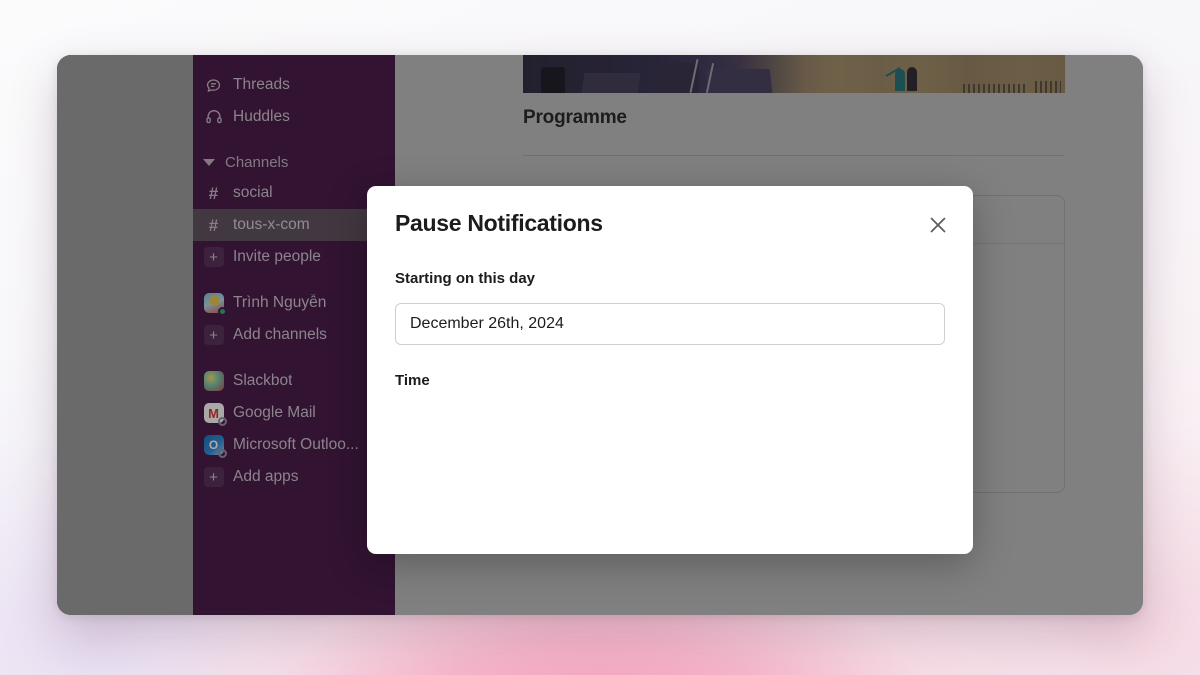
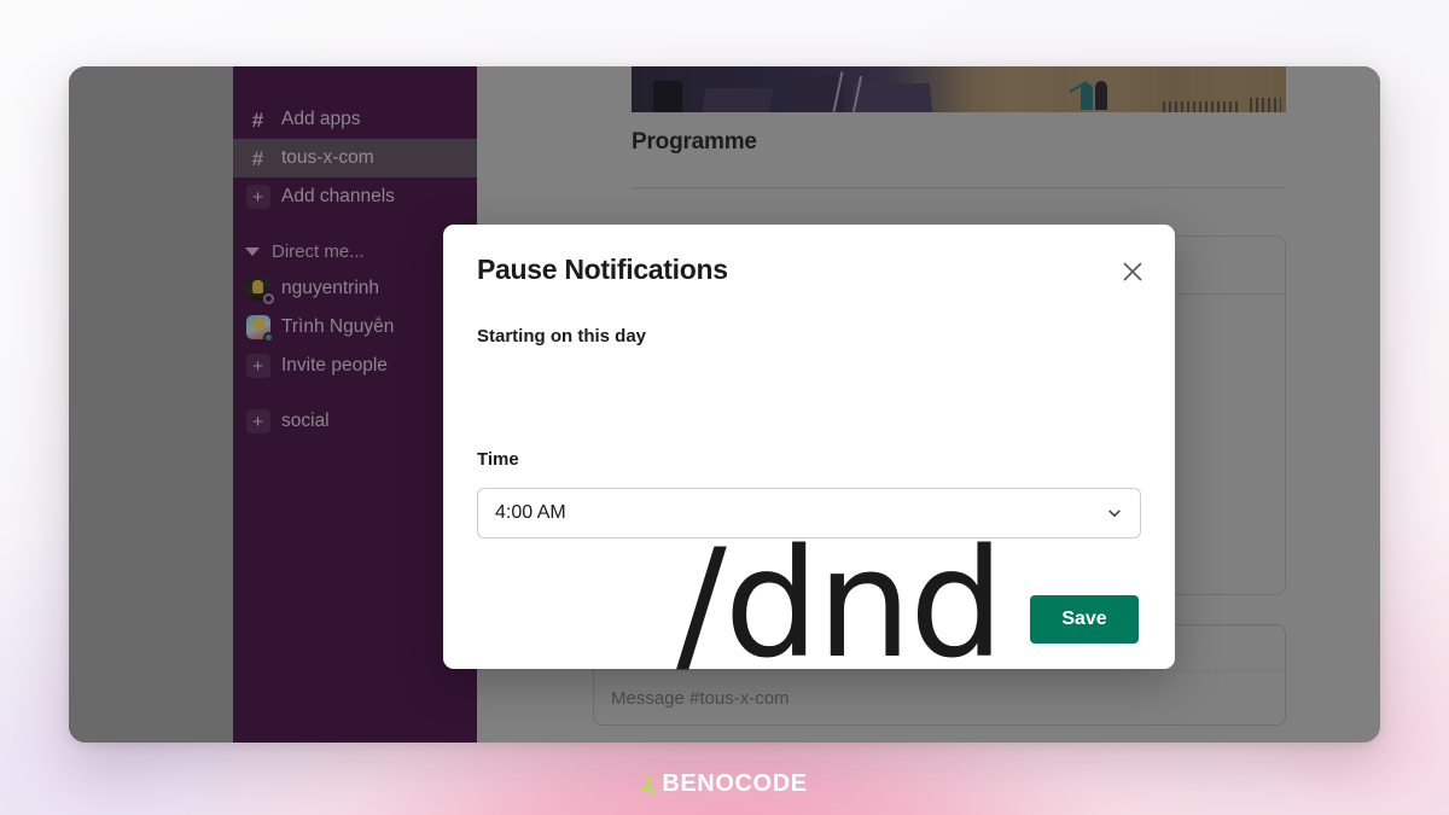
- Threads
- Huddles
- Channels
  #
- social
+ Add apps
  #
  tous-x-com
  +
- Invite people
+ Add channels
+ Direct me...
+ nguyentrinh
  Trình Nguyễn
  +
- Add channels
+ Invite people
- Slackbot
- Google Mail
- Microsoft Outloo...
  +
- Add apps
+ social
  Programme
+ Message #tous-x-com
  Pause Notifications
  Starting on this day
- December 26th, 2024
  Time
+ 4:00 AM
+ Save
+ /dnd
+ BENOCODE
